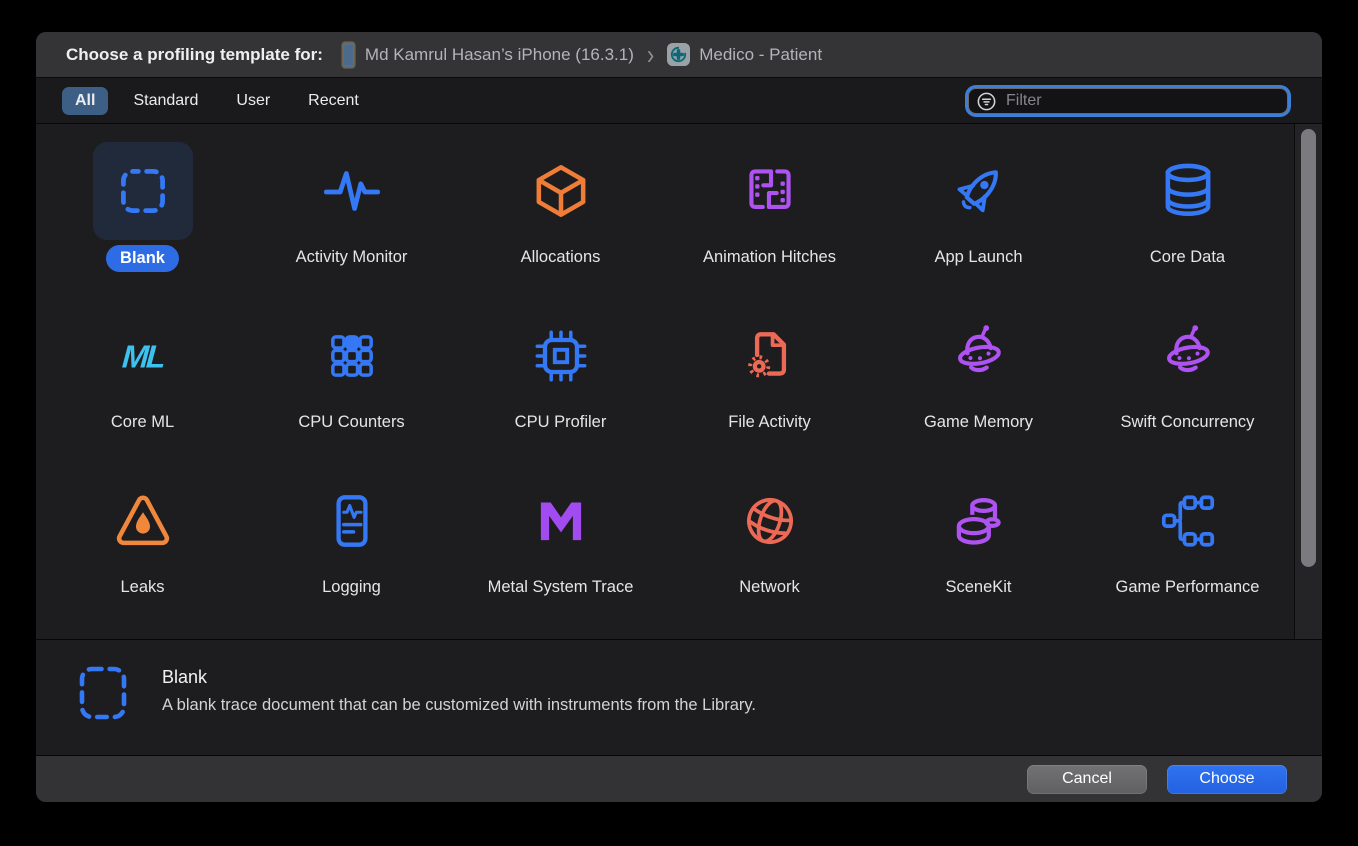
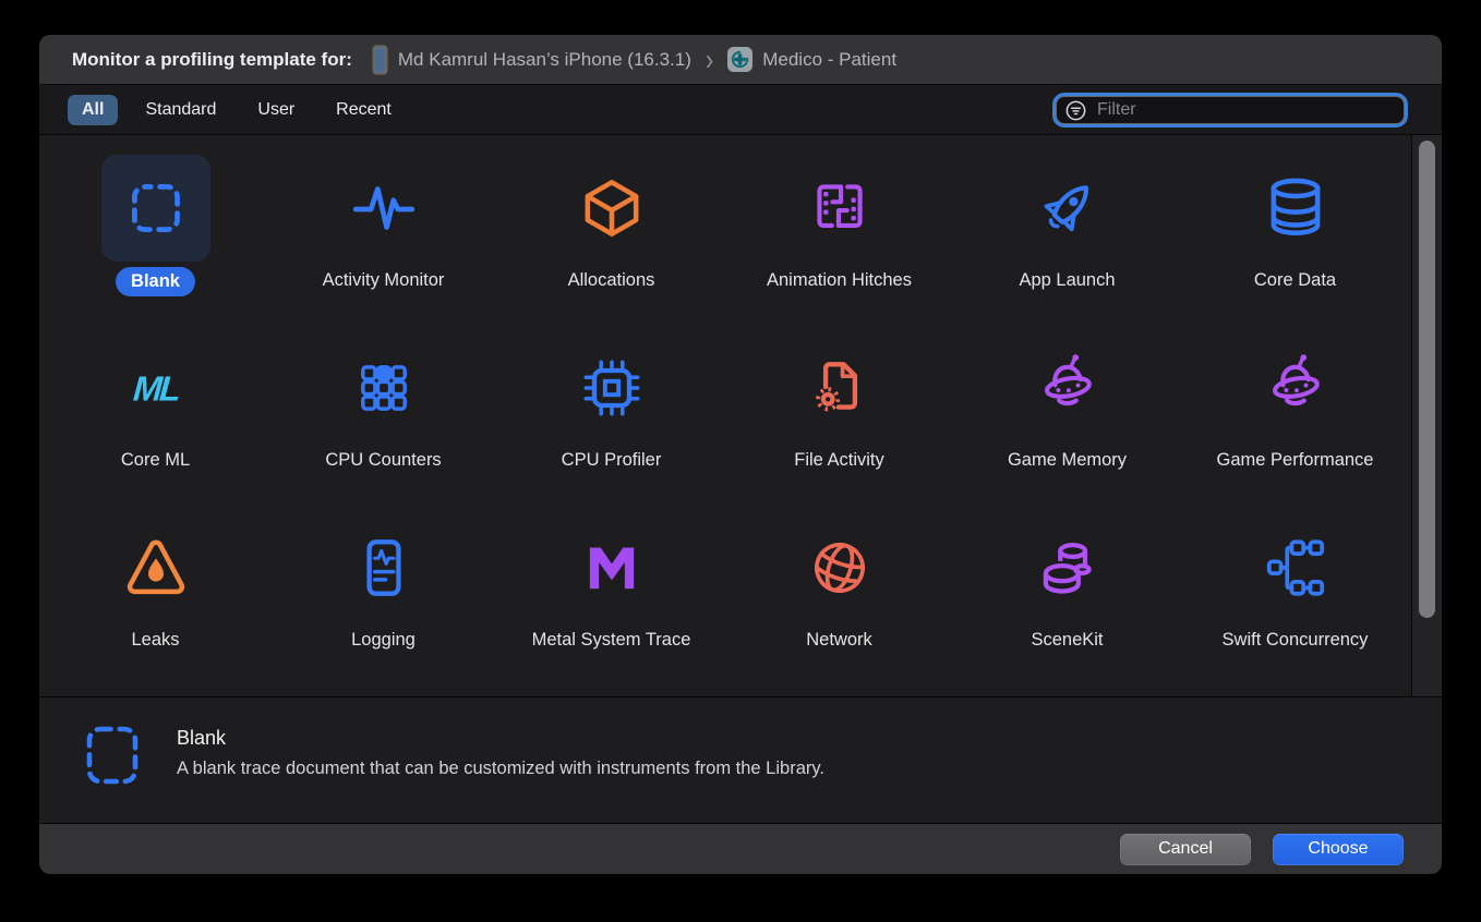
- Choose a profiling template for:
+ Monitor a profiling template for:
  Md Kamrul Hasan’s iPhone (16.3.1)
  ›
  Medico - Patient
  All
  Standard
  User
  Recent
  Filter
  Blank
  Activity Monitor
  Allocations
  Animation Hitches
  App Launch
  Core Data
  Core ML
  CPU Counters
  CPU Profiler
  File Activity
  Game Memory
- Swift Concurrency
+ Game Performance
  Leaks
  Logging
  Metal System Trace
  Network
  SceneKit
- Game Performance
+ Swift Concurrency
  Blank
  A blank trace document that can be customized with instruments from the Library.
  Cancel
  Choose
